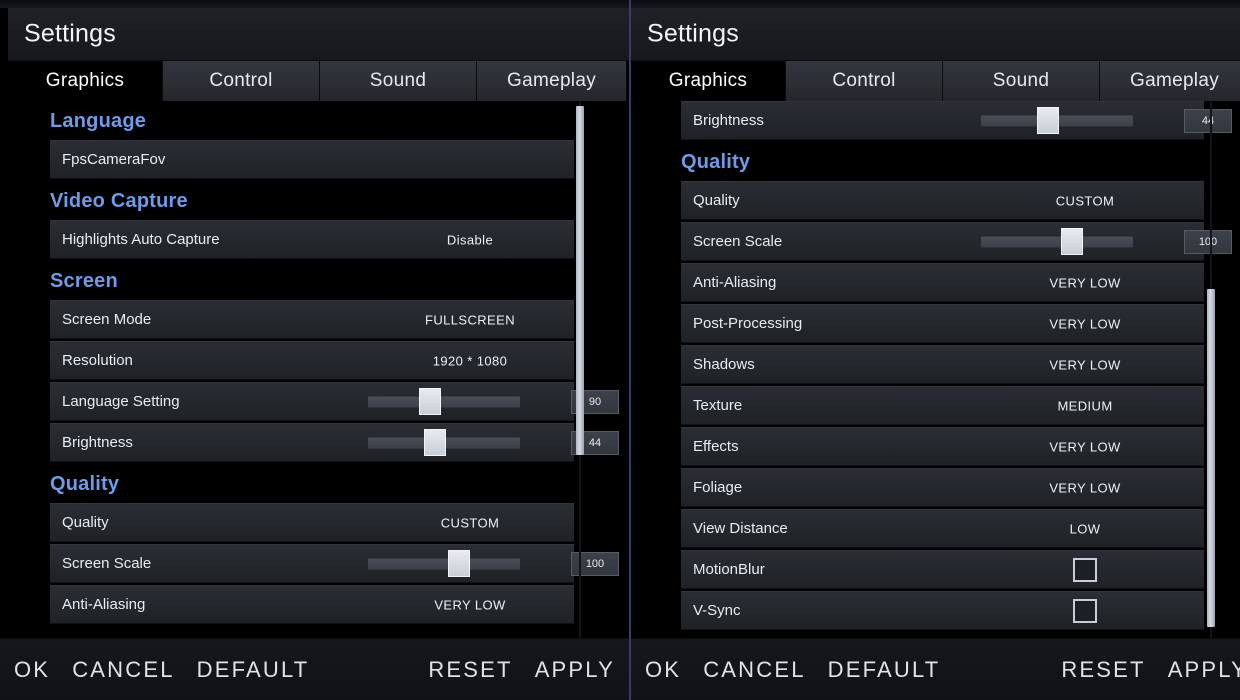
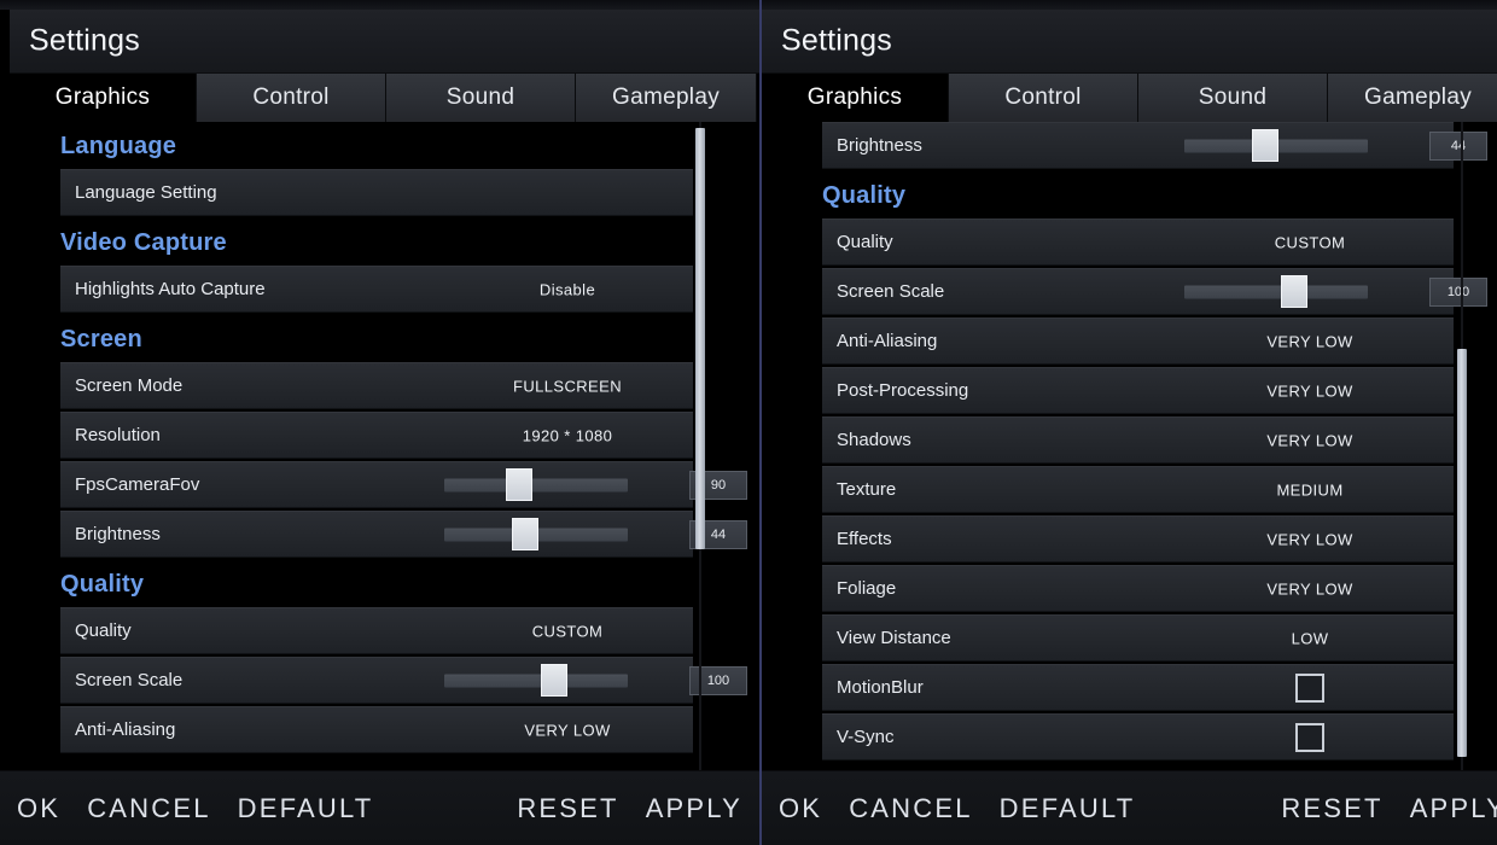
  Settings
  Graphics
  Control
  Sound
  Gameplay
  Language
- FpsCameraFov
+ Language Setting
  Video Capture
  Highlights Auto Capture
  Disable
  Screen
  Screen Mode
  FULLSCREEN
  Resolution
  1920 * 1080
- Language Setting
+ FpsCameraFov
  90
  Brightness
  44
  Quality
  Quality
  CUSTOM
  Screen Scale
  100
  Anti-Aliasing
  VERY LOW
  OK
  CANCEL
  DEFAULT
  RESET
  APPLY
  Settings
  Graphics
  Control
  Sound
  Gameplay
  Brightness
  Quality
  Quality
  CUSTOM
  Screen Scale
  100
  Anti-Aliasing
  VERY LOW
  Post-Processing
  VERY LOW
  Shadows
  VERY LOW
  Texture
  MEDIUM
  Effects
  VERY LOW
  Foliage
  VERY LOW
  View Distance
  LOW
  MotionBlur
  V-Sync
  OK
  CANCEL
  DEFAULT
  RESET
  APPL
